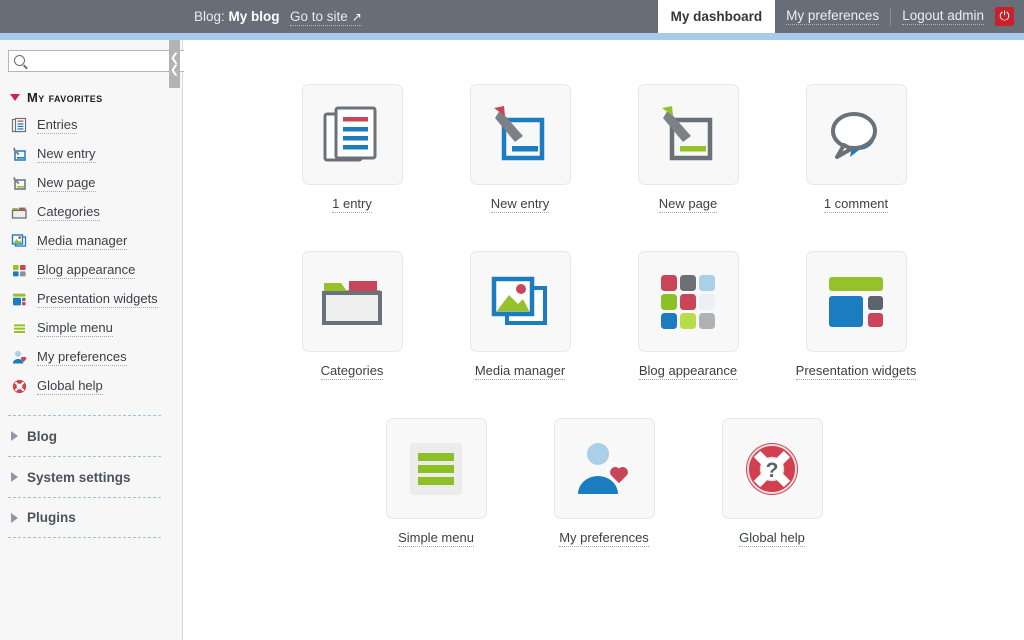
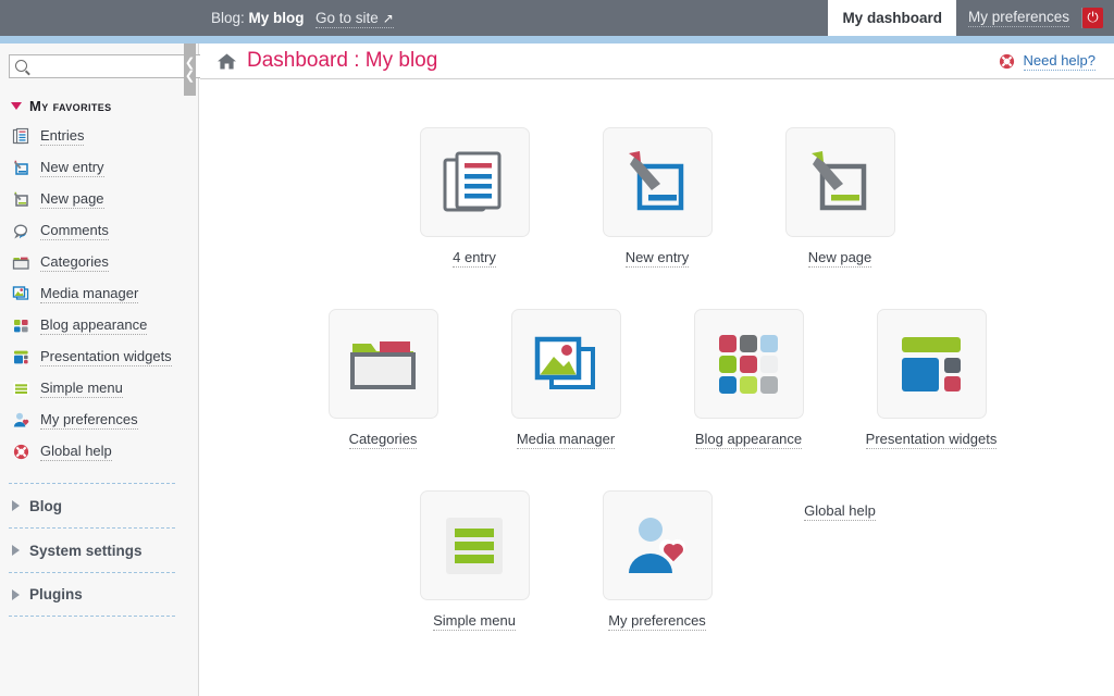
  Blog: My blog
  Go to site
  ↗
  My dashboard
  My preferences
- Logout admin
  ⏻
  ❮
  ❮
  My favorites
  Entries
  New entry
  New page
+ Comments
  Categories
  Media manager
  Blog appearance
  Presentation widgets
  Simple menu
  My preferences
  Global help
  Blog
  System settings
  Plugins
+ Dashboard : My blog
+ Need help?
- 1 entry
+ 4 entry
  New entry
  New page
- 1 comment
  Categories
  Media manager
  Blog appearance
  Presentation widgets
  Simple menu
  My preferences
- ?
  Global help
